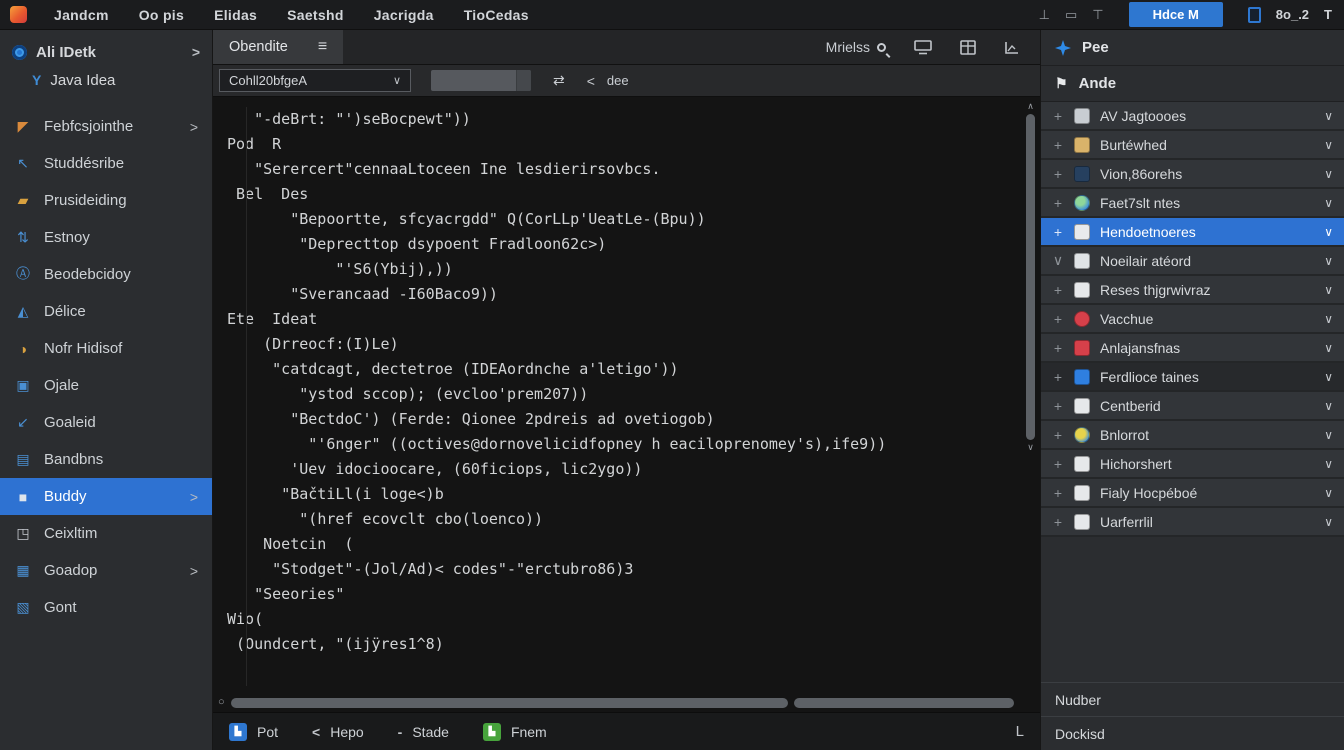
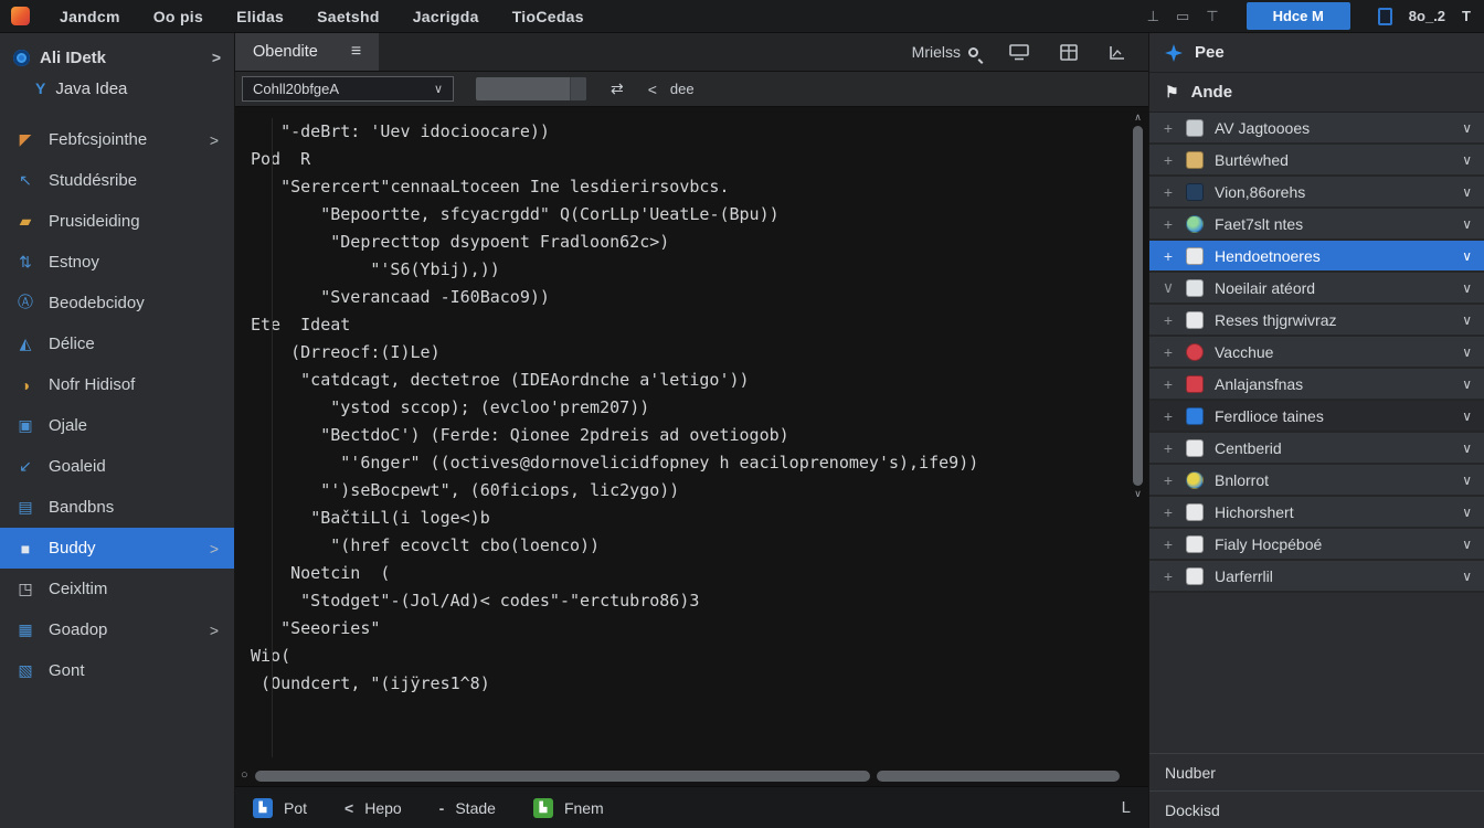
  Jandcm
  Oo pis
  Elidas
  Saetshd
  Jacrigda
  TioCedas
  ⊥
  ▭
  ⊤
  Hdce M
  8o_.2
  T
  Ali IDetk
  >
  Y
  Java Idea
  ◤
  Febfcsjointhe
  >
  ↖
  Studdésribe
  ▰
  Prusideiding
  ⇅
  Estnoy
  Ⓐ
  Beodebcidoy
  ◭
  Délice
  ◑
  Nofr Hidisof
  ▣
  Ojale
  ↙
  Goaleid
  ▤
  Bandbns
  ■
  Buddy
  >
  ◳
  Ceixltim
  ▦
  Goadop
  >
  ▧
  Gont
  Obendite
  ≡
  Mrielss
  Cohll20bfgeA
  ∨
  ⇄
  <
  dee
- "-deBrt: "')seBocpewt"))
+ "-deBrt: 'Uev idocioocare))
  Pod R
  "Serercert"cennaaLtoceen Ine lesdierirsovbcs.
- Bel Des
  "Bepoortte, sfcyacrgdd" Q(CorLLp'UeatLe-(Bpu))
  "Deprecttop dsypoent Fradloon62c>)
  "'S6(Ybij),))
  "Sverancaad -I60Baco9))
  Ete Ideat
  (Drreocf:(I)Le)
  "catdcagt, dectetroe (IDEAordnche a'letigo'))
  "ystod sccop); (evcloo'prem207))
  "BectdoC') (Ferde: Qionee 2pdreis ad ovetiogob)
  "'6nger" ((octives@dornovelicidfopney h eaciloprenomey's),ife9))
- 'Uev idocioocare, (60ficiops, lic2ygo))
+ "')seBocpewt", (60ficiops, lic2ygo))
  "BačtiLl(i loge<)b
  "(href ecovclt cbo(loenco))
  Noetcin (
  "Stodget"-(Jol/Ad)< codes"-"erctubro86)3
  "Seeories"
  Wio(
  (Oundcert, "(ijÿres1^8)
  ∧
  ∨
  ○
  ▙
  Pot
  <
  Hepo
  -
  Stade
  ▙
  Fnem
  L
  Pee
  ⚑
  Ande
  +
  AV Jagtoooes
  ∨
  +
  Burtéwhed
  ∨
  +
  Vion,86orehs
  ∨
  +
  Faet7slt ntes
  ∨
  +
  Hendoetnoeres
  ∨
  ∨
  Noeilair atéord
  ∨
  +
  Reses thjgrwivraz
  ∨
  +
  Vacchue
  ∨
  +
  Anlajansfnas
  ∨
  +
  Ferdlioce taines
  ∨
  +
  Centberid
  ∨
  +
  Bnlorrot
  ∨
  +
  Hichorshert
  ∨
  +
  Fialy Hocpéboé
  ∨
  +
  Uarferrlil
  ∨
  Nudber
  Dockisd
